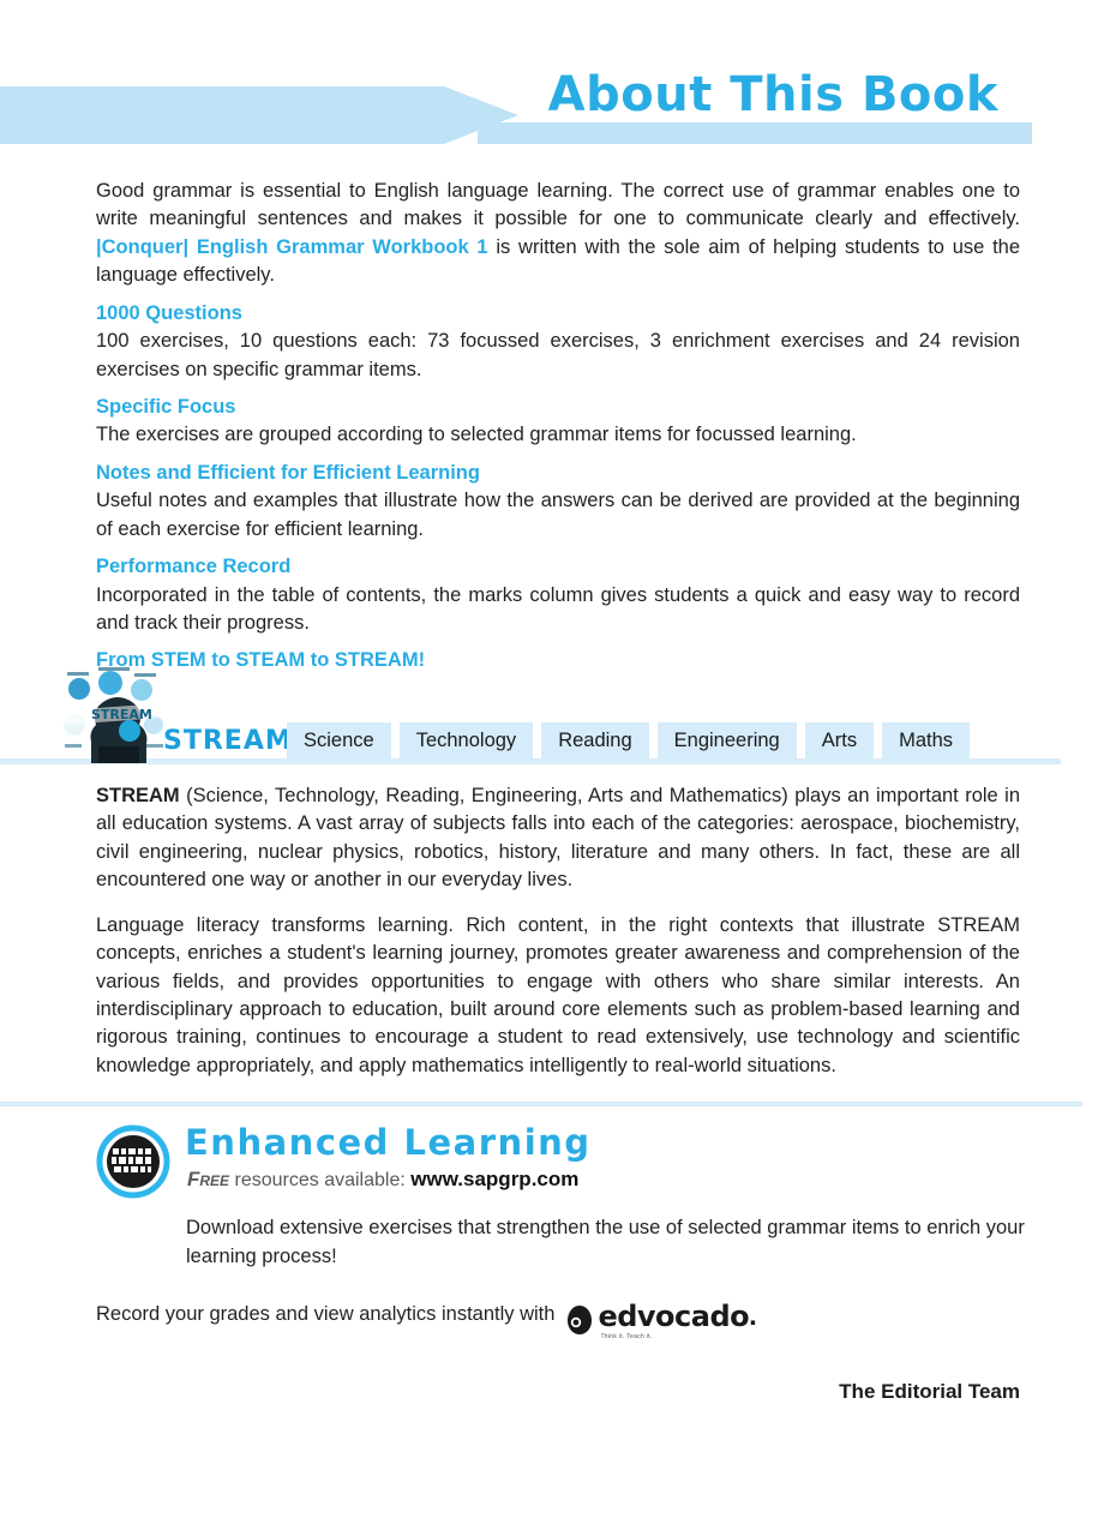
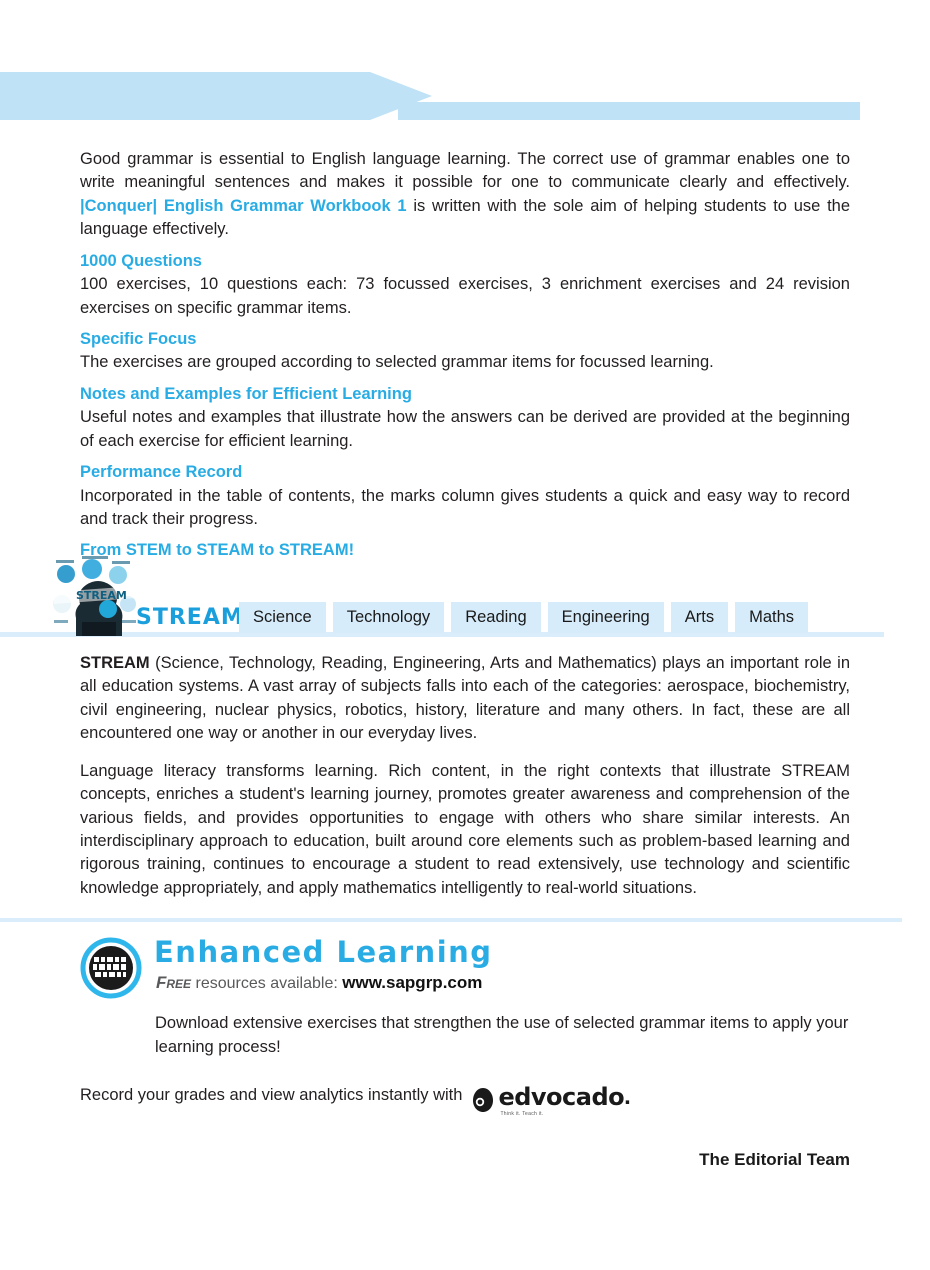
- About This Book
  Good grammar is essential to English language learning. The correct use of grammar enables one to write meaningful sentences and makes it possible for one to communicate clearly and effectively. |Conquer| English Grammar Workbook 1 is written with the sole aim of helping students to use the language effectively.
  1000 Questions
  100 exercises, 10 questions each: 73 focussed exercises, 3 enrichment exercises and 24 revision exercises on specific grammar items.
  Specific Focus
  The exercises are grouped according to selected grammar items for focussed learning.
- Notes and Efficient for Efficient Learning
+ Notes and Examples for Efficient Learning
  Useful notes and examples that illustrate how the answers can be derived are provided at the beginning of each exercise for efficient learning.
  Performance Record
  Incorporated in the table of contents, the marks column gives students a quick and easy way to record and track their progress.
  From STEM to STEAM to STREAM!
  STREAM
  STREAM
  Science
  Technology
  Reading
  Engineering
  Arts
  Maths
  STREAM (Science, Technology, Reading, Engineering, Arts and Mathematics) plays an important role in all education systems. A vast array of subjects falls into each of the categories: aerospace, biochemistry, civil engineering, nuclear physics, robotics, history, literature and many others. In fact, these are all encountered one way or another in our everyday lives.
  Language literacy transforms learning. Rich content, in the right contexts that illustrate STREAM concepts, enriches a student's learning journey, promotes greater awareness and comprehension of the various fields, and provides opportunities to engage with others who share similar interests. An interdisciplinary approach to education, built around core elements such as problem-based learning and rigorous training, continues to encourage a student to read extensively, use technology and scientific knowledge appropriately, and apply mathematics intelligently to real-world situations.
  Enhanced Learning
  Free resources available: www.sapgrp.com
- Download extensive exercises that strengthen the use of selected grammar items to enrich your learning process!
+ Download extensive exercises that strengthen the use of selected grammar items to apply your learning process!
  Record your grades and view analytics instantly with
  edvocado
  .
  The Editorial Team
